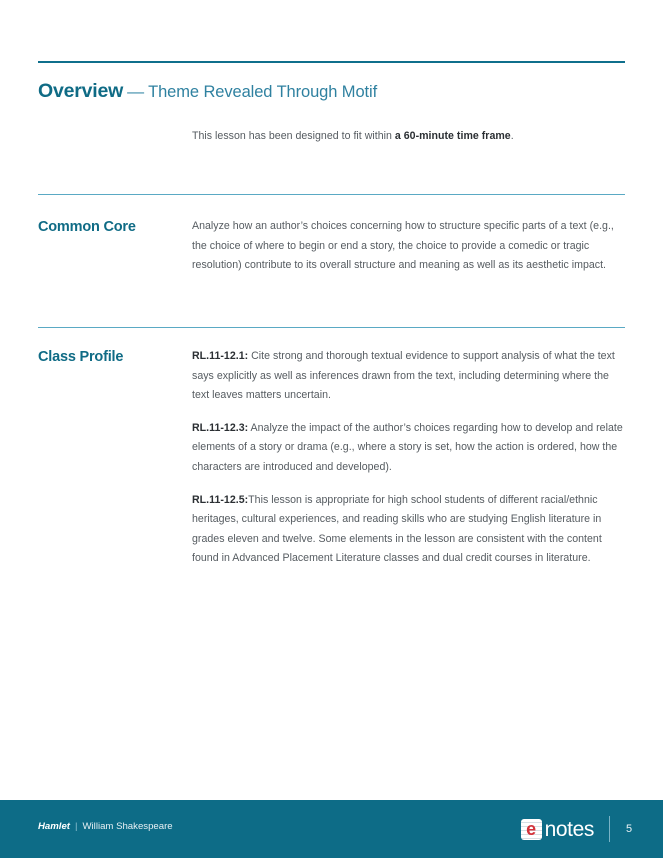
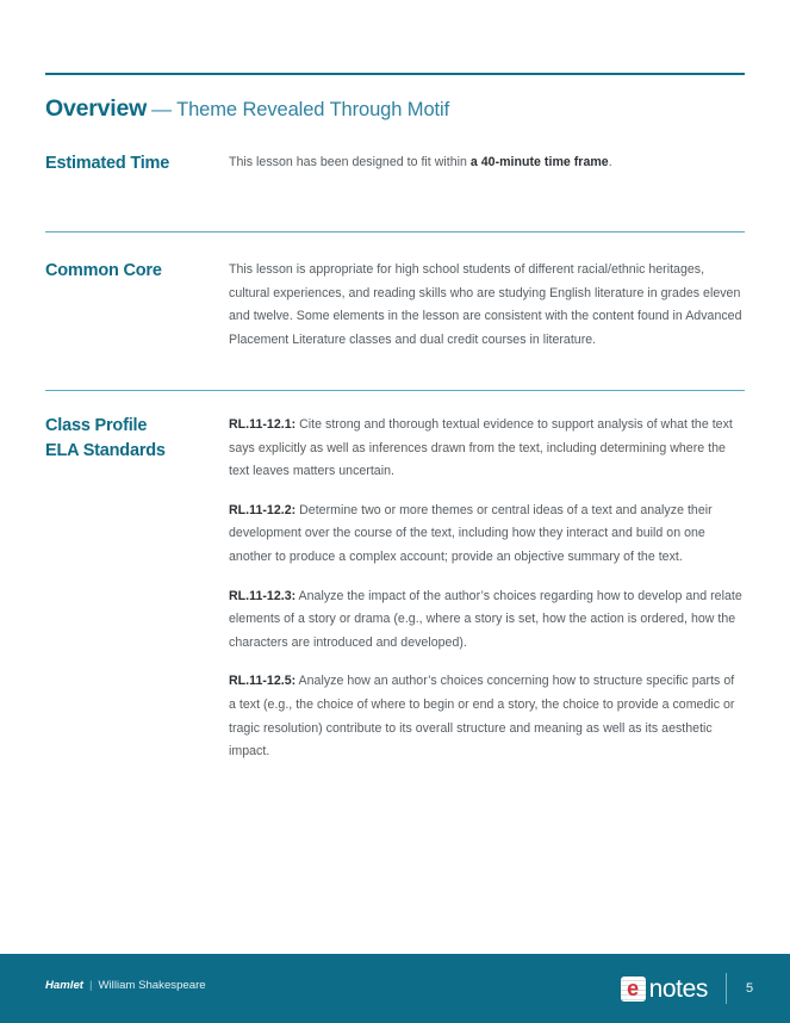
  Overview — Theme Revealed Through Motif
+ Estimated Time
- This lesson has been designed to fit within a 60-minute time frame.
+ This lesson has been designed to fit within a 40-minute time frame.
  Common Core
- Analyze how an author’s choices concerning how to structure specific parts of a text (e.g., the choice of where to begin or end a story, the choice to provide a comedic or tragic resolution) contribute to its overall structure and meaning as well as its aesthetic impact.
+ This lesson is appropriate for high school students of different racial/ethnic heritages, cultural experiences, and reading skills who are studying English literature in grades eleven and twelve. Some elements in the lesson are consistent with the content found in Advanced Placement Literature classes and dual credit courses in literature.
  Class Profile
+ ELA Standards
  RL.11-12.1: Cite strong and thorough textual evidence to support analysis of what the text says explicitly as well as inferences drawn from the text, including determining where the text leaves matters uncertain.
+ RL.11-12.2: Determine two or more themes or central ideas of a text and analyze their development over the course of the text, including how they interact and build on one another to produce a complex account; provide an objective summary of the text.
  RL.11-12.3: Analyze the impact of the author’s choices regarding how to develop and relate elements of a story or drama (e.g., where a story is set, how the action is ordered, how the characters are introduced and developed).
- RL.11-12.5:This lesson is appropriate for high school students of different racial/ethnic heritages, cultural experiences, and reading skills who are studying English literature in grades eleven and twelve. Some elements in the lesson are consistent with the content found in Advanced Placement Literature classes and dual credit courses in literature.
+ RL.11-12.5: Analyze how an author’s choices concerning how to structure specific parts of a text (e.g., the choice of where to begin or end a story, the choice to provide a comedic or tragic resolution) contribute to its overall structure and meaning as well as its aesthetic impact.
  Hamlet | William Shakespeare
  e
  notes
  5
